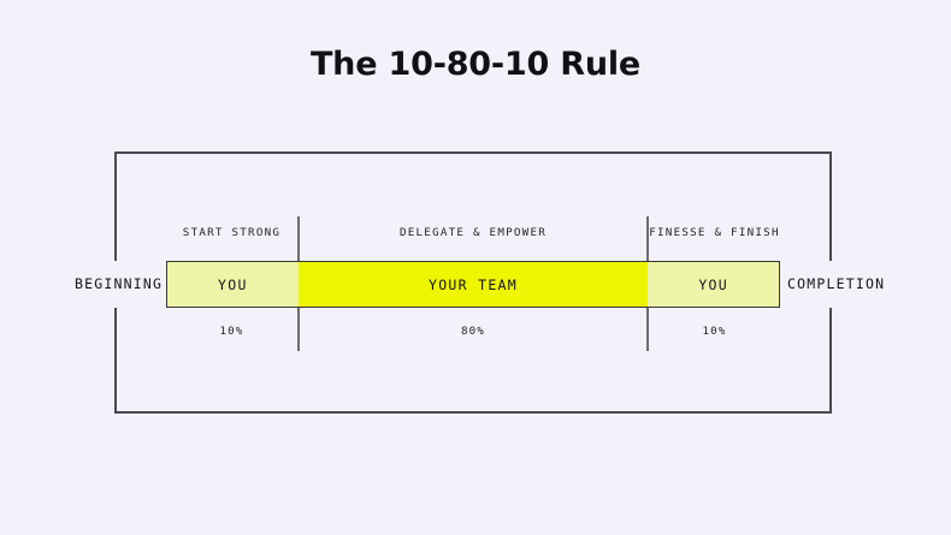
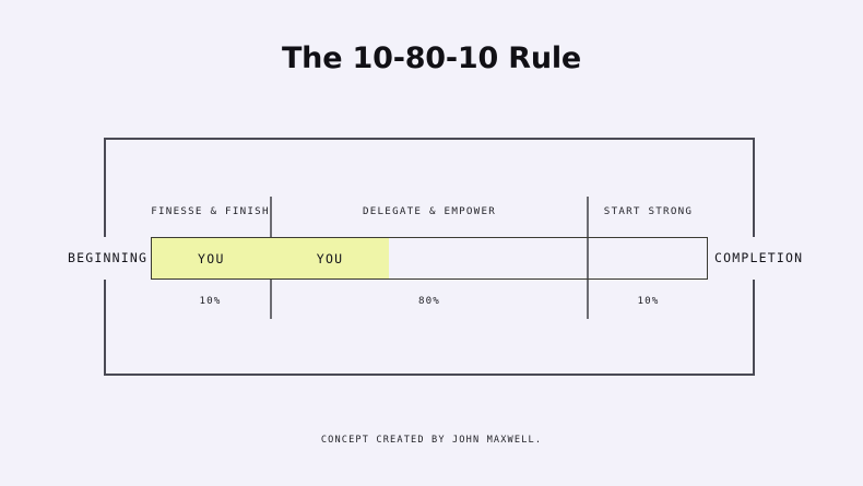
  The 10-80-10 Rule
- START STRONG
+ FINESSE & FINISH
  DELEGATE & EMPOWER
- FINESSE & FINISH
+ START STRONG
  YOU
- YOUR TEAM
  YOU
  BEGINNING
  COMPLETION
  10%
  80%
  10%
+ CONCEPT CREATED BY JOHN MAXWELL.
